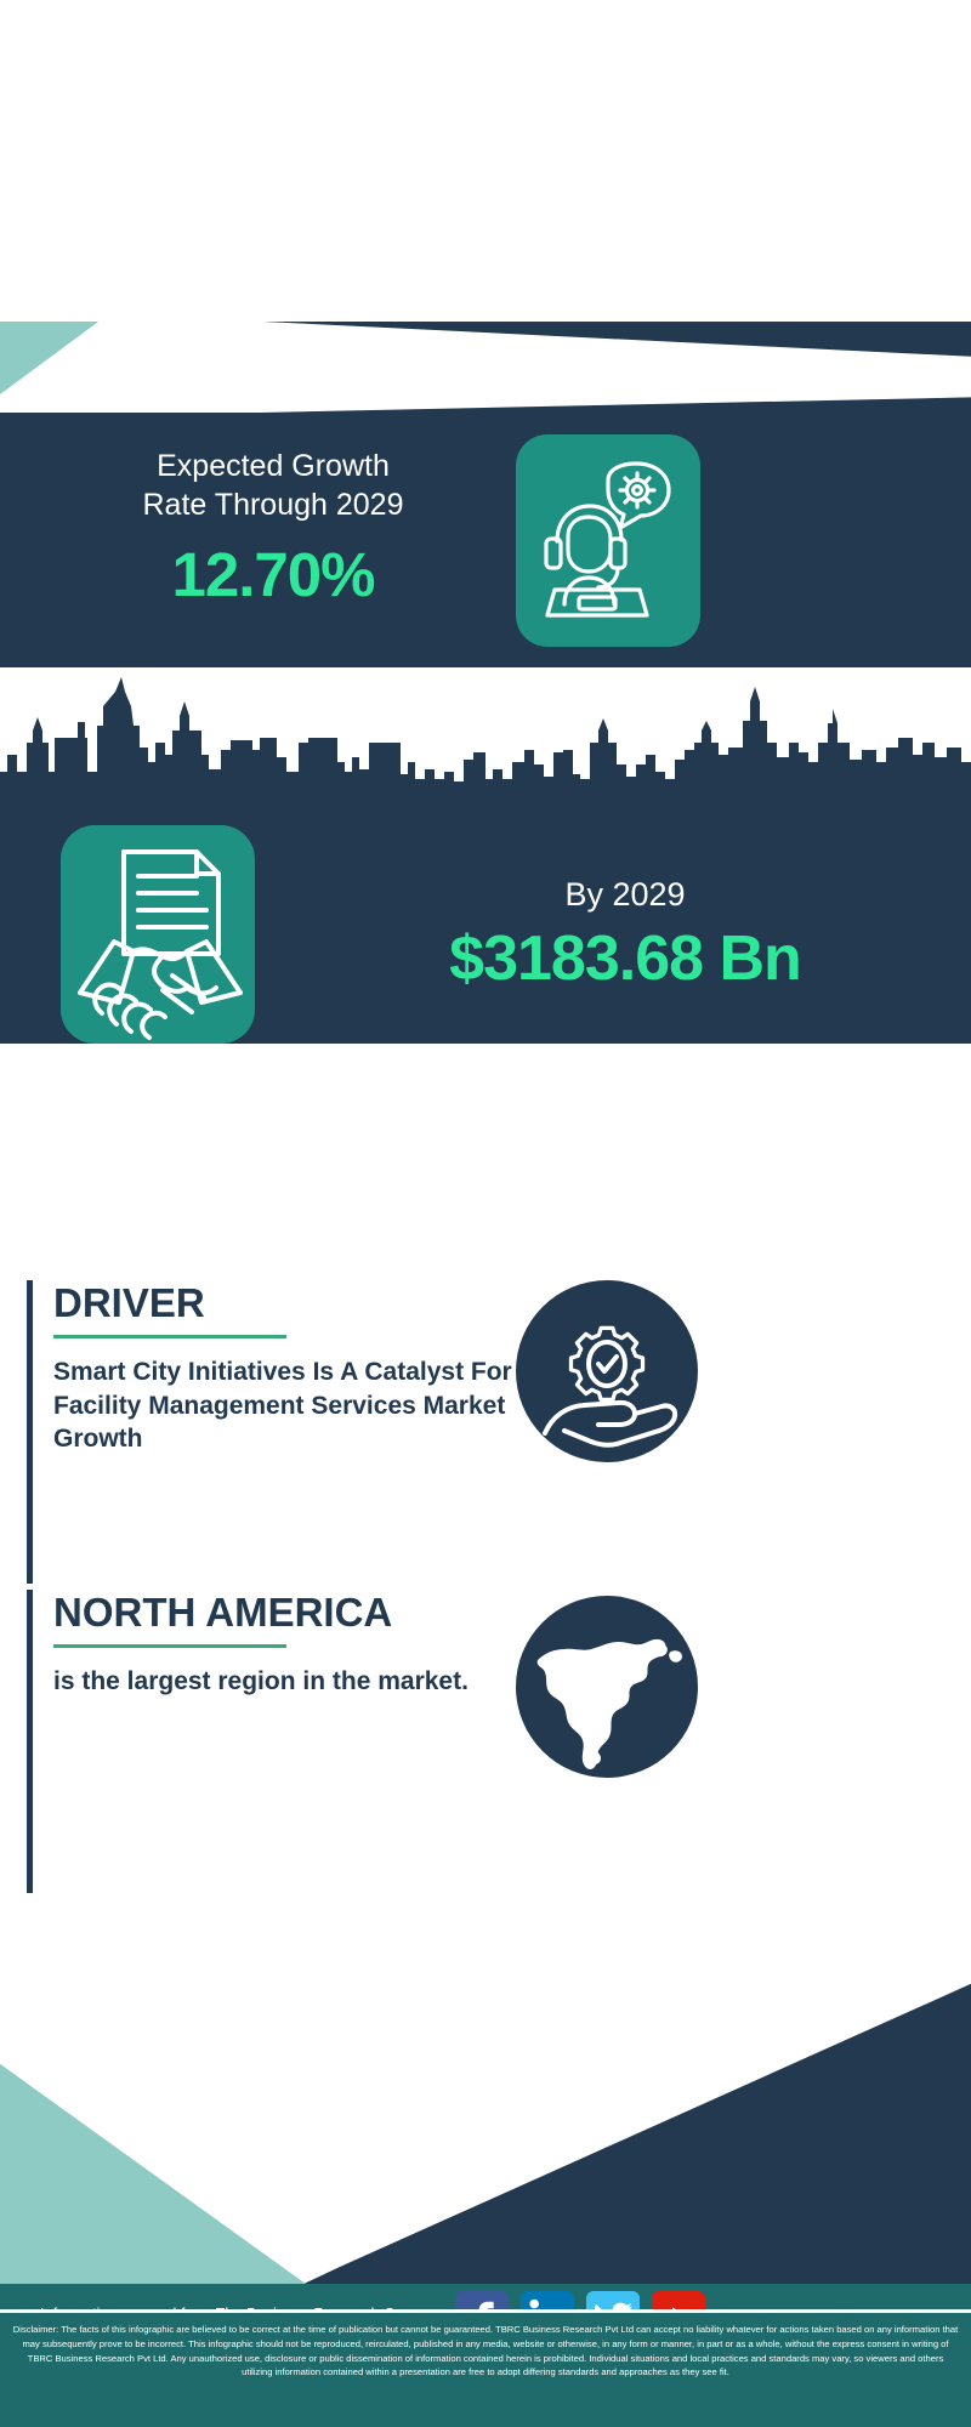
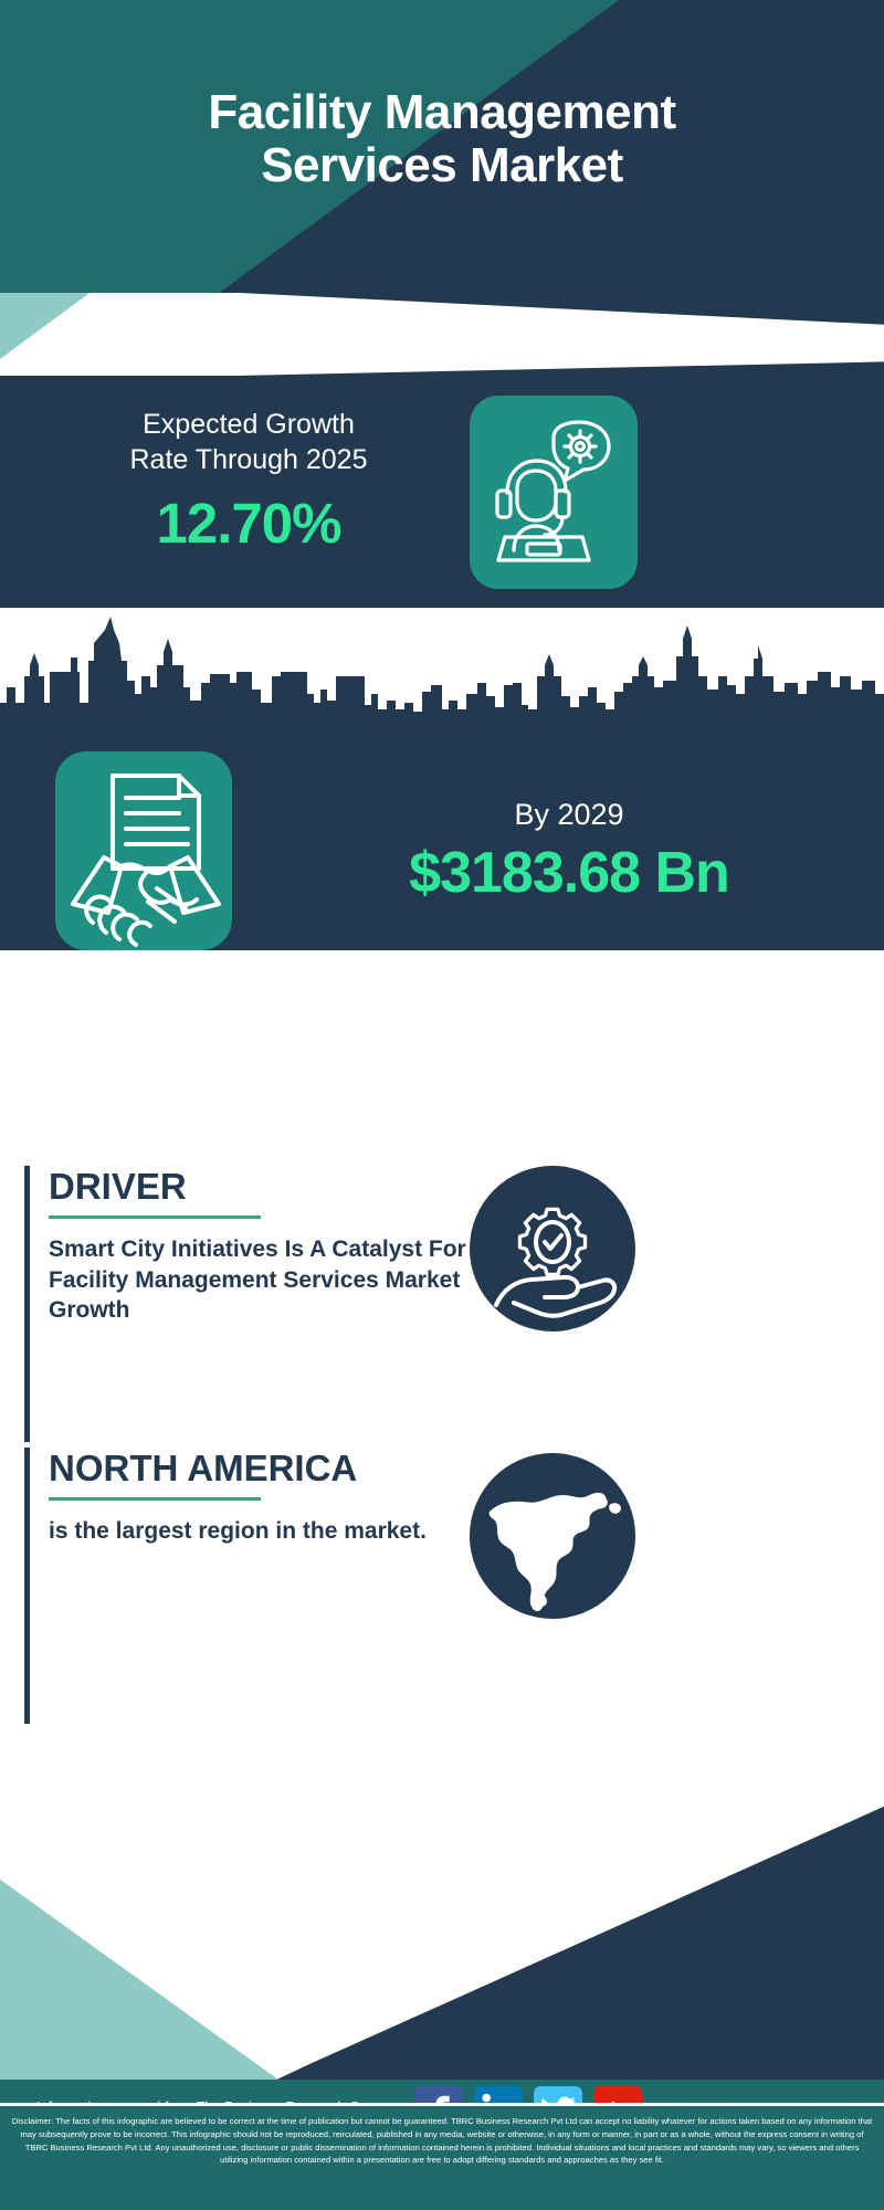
+ Facility Management
+ Services Market
  Expected Growth
- Rate Through 2029
+ Rate Through 2025
  12.70%
  By 2029
  $3183.68 Bn
  DRIVER
  Smart City Initiatives Is A Catalyst For Facility Management Services Market Growth
  NORTH AMERICA
  is the largest region in the market.
  Disclaimer: The facts of this infographic are believed to be correct at the time of publication but cannot be guaranteed. TBRC Business Research Pvt Ltd can accept no liability whatever for actions taken based on any information that may subsequently prove to be incorrect. This infographic should not be reproduced, reirculated, published in any media, website or otherwise, in any form or manner, in part or as a whole, without the express consent in writing of TBRC Business Research Pvt Ltd. Any unauthorized use, disclosure or public dissemination of information contained herein is prohibited. Individual situations and local practices and standards may vary, so viewers and others utilizing information contained within a presentation are free to adopt differing standards and approaches as they see fit.
